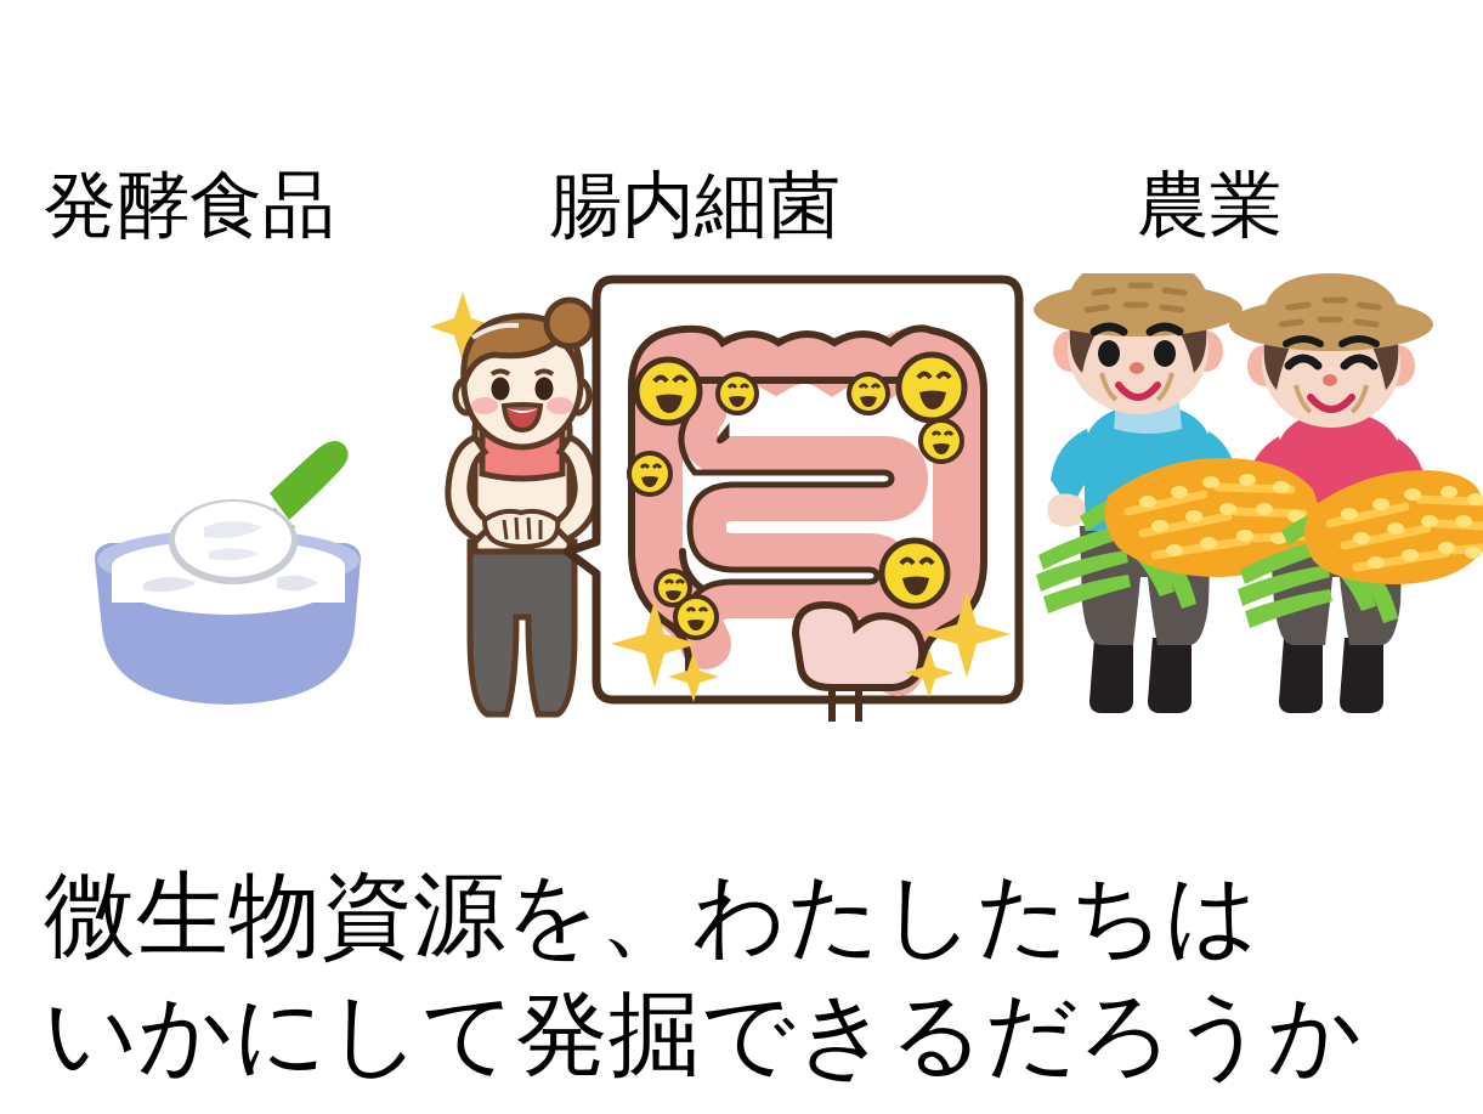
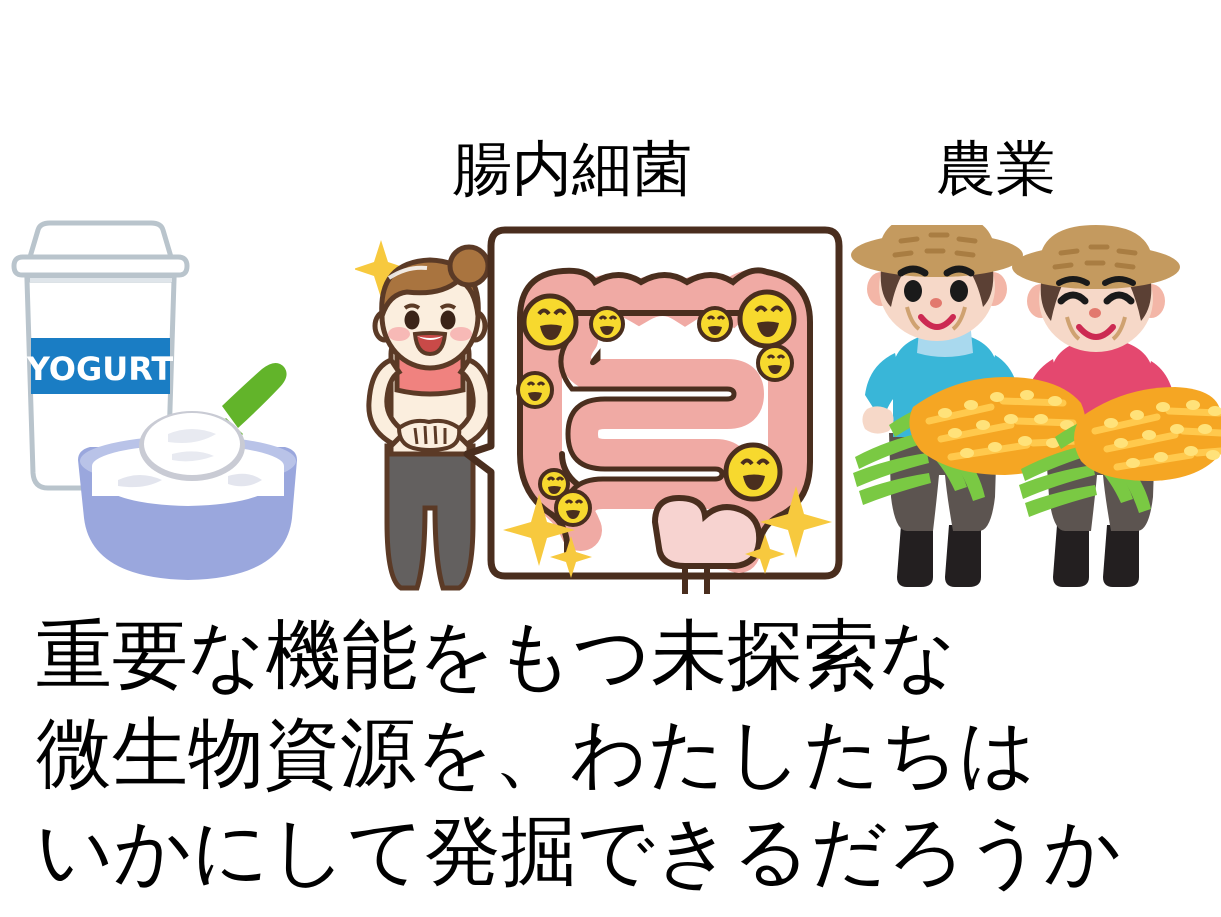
- 発酵食品
  腸内細菌
  農業
+ YOGURT
+ 重要な機能をもつ未探索な
  微生物資源を、わたしたちは
  いかにして発掘できるだろうか
